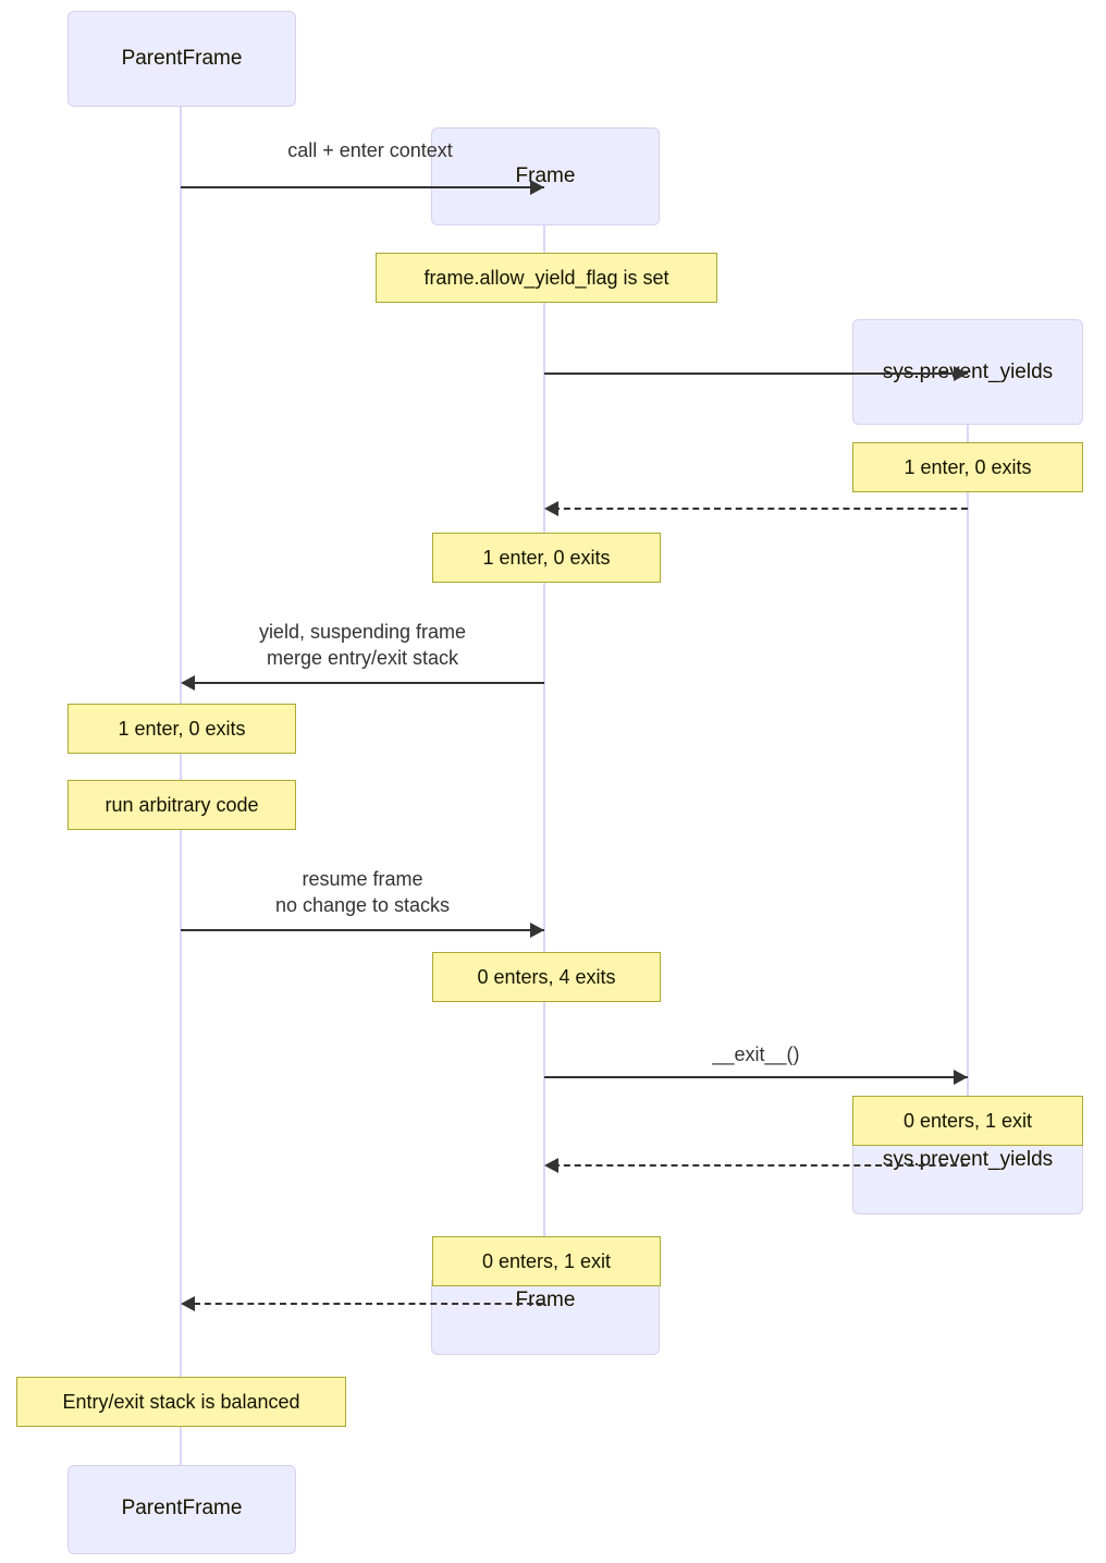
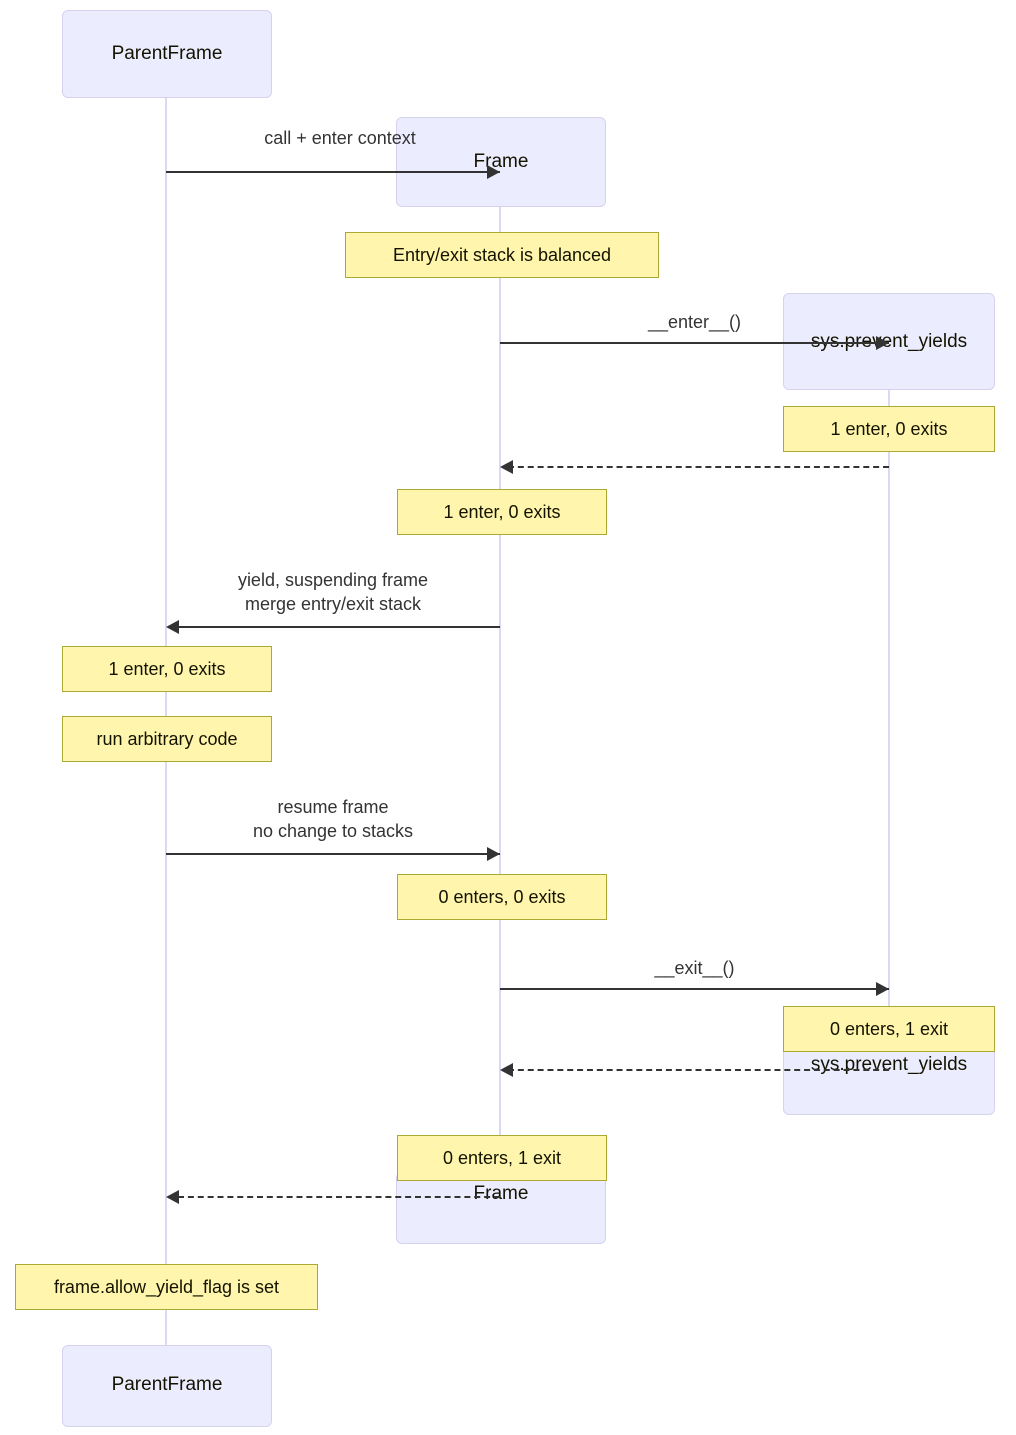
  ParentFrame
  Frame
  sys.prevent_yields
  sys.prevent_yields
  Frame
  ParentFrame
  call + enter context
+ __enter__()
  yield, suspending frame
  merge entry/exit stack
  resume frame
  no change to stacks
  __exit__()
- frame.allow_yield_flag is set
+ Entry/exit stack is balanced
  1 enter, 0 exits
  1 enter, 0 exits
  1 enter, 0 exits
  run arbitrary code
- 0 enters, 4 exits
+ 0 enters, 0 exits
  0 enters, 1 exit
  0 enters, 1 exit
- Entry/exit stack is balanced
+ frame.allow_yield_flag is set
